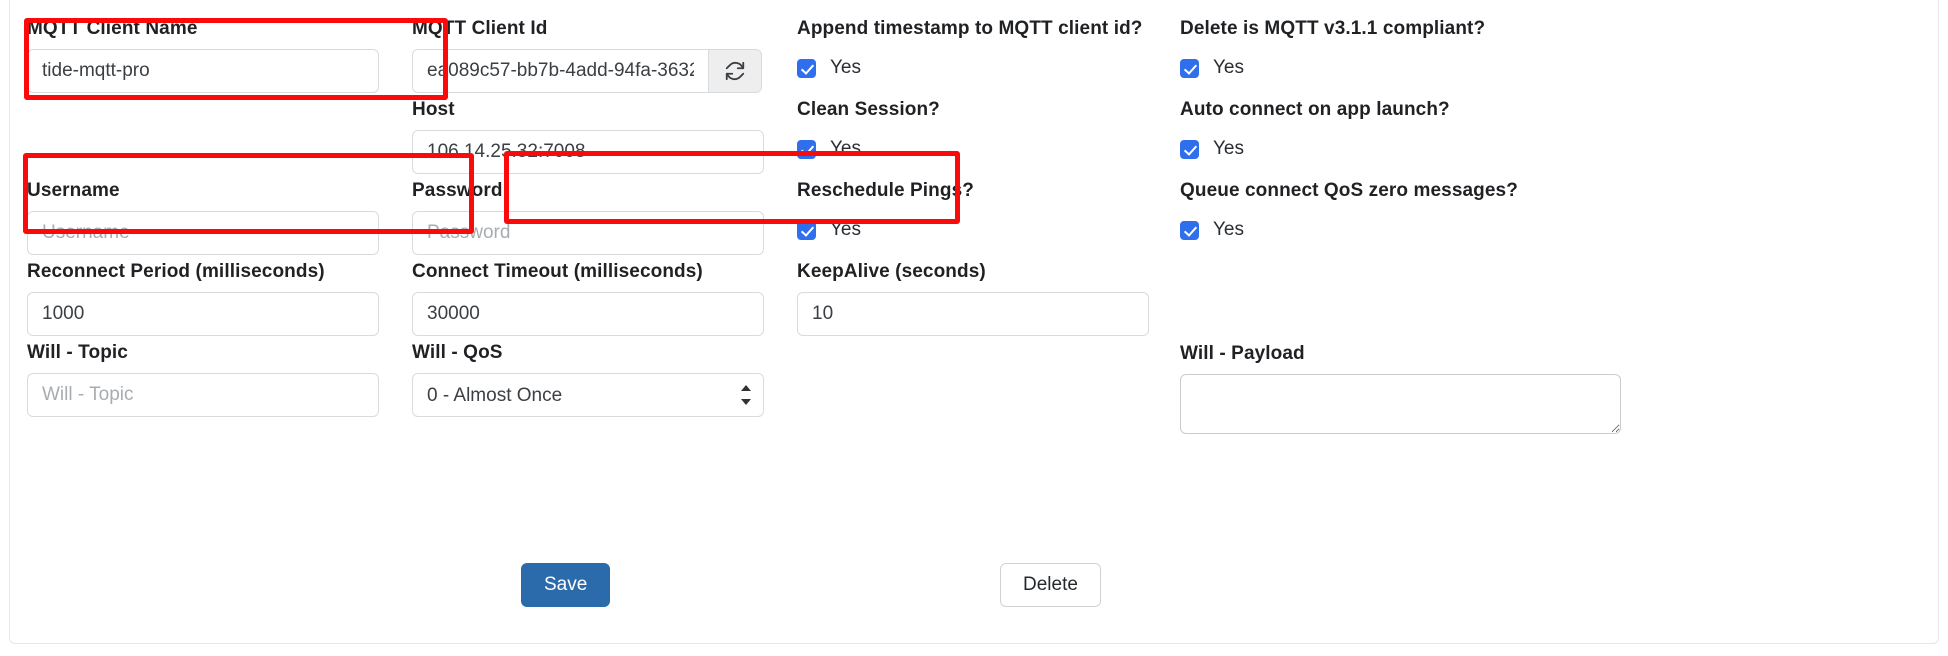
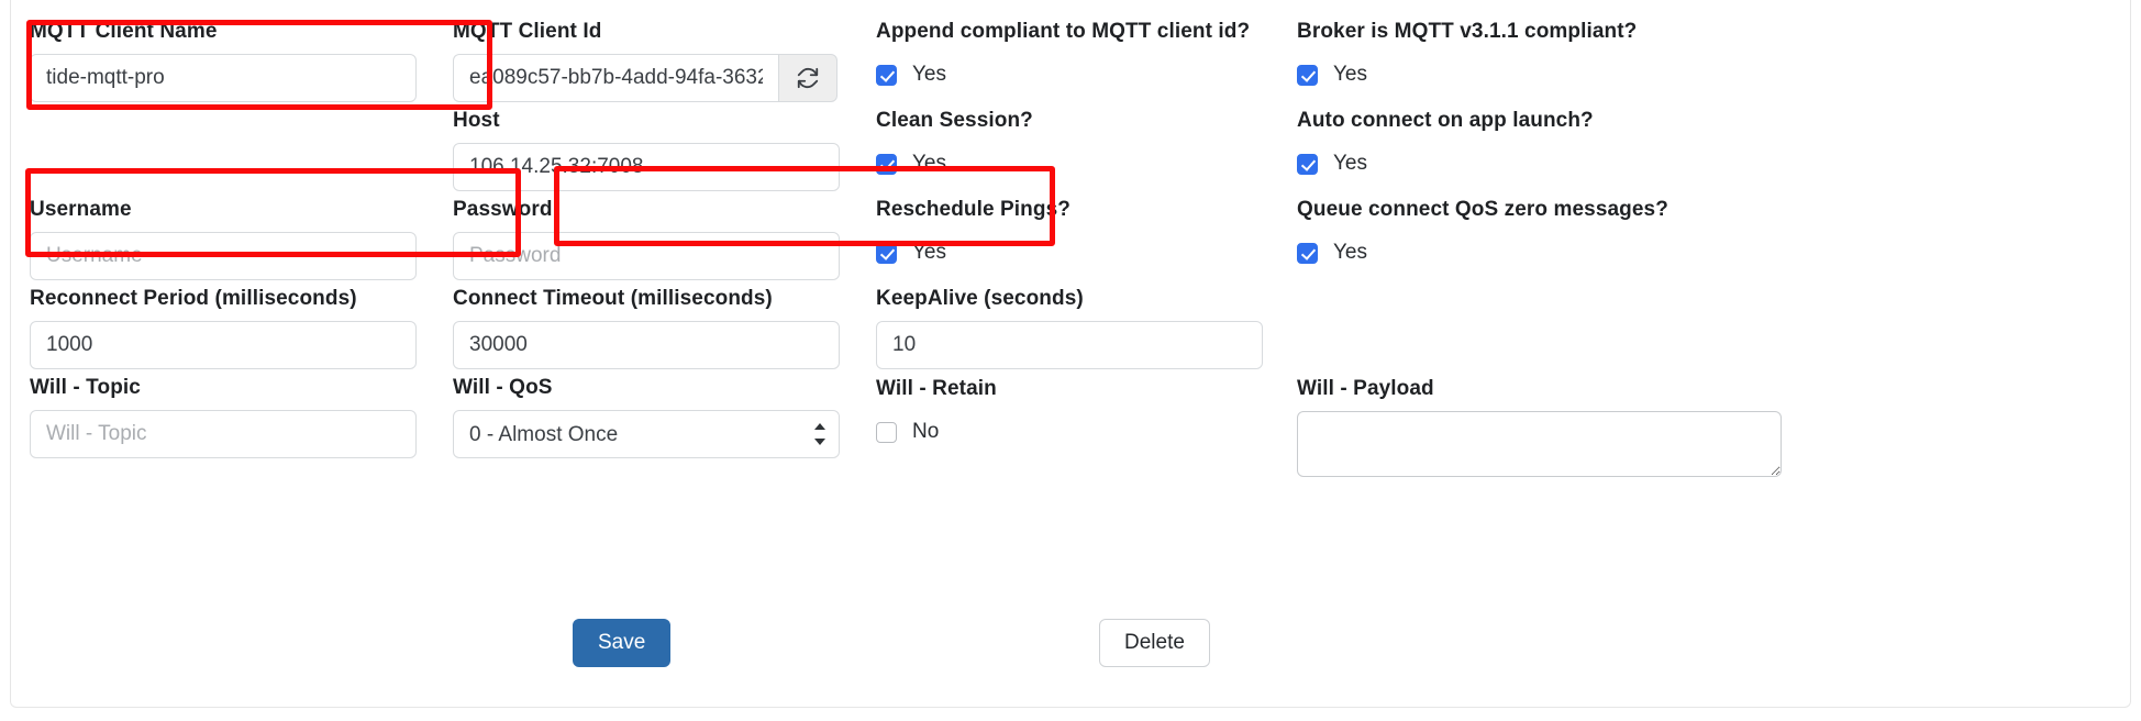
  MQTT Client Name
  tide-mqtt-pro
  MQTT Client Id
  ea089c57-bb7b-4add-94fa-363
- Append timestamp to MQTT client id?
+ Append compliant to MQTT client id?
  Yes
- Delete is MQTT v3.1.1 compliant?
+ Broker is MQTT v3.1.1 compliant?
  Yes
  Host
  106.14.25.32:7008
  Clean Session?
  Yes
  Auto connect on app launch?
  Yes
  Username
  Username
  Password
  Password
  Reschedule Pings?
  Yes
  Queue connect QoS zero messages?
  Yes
  Reconnect Period (milliseconds)
  1000
  Connect Timeout (milliseconds)
  30000
  KeepAlive (seconds)
  10
  Will - Topic
  Will - Topic
  Will - QoS
  0 - Almost Once
+ Will - Retain
+ No
  Will - Payload
  Save
  Delete
